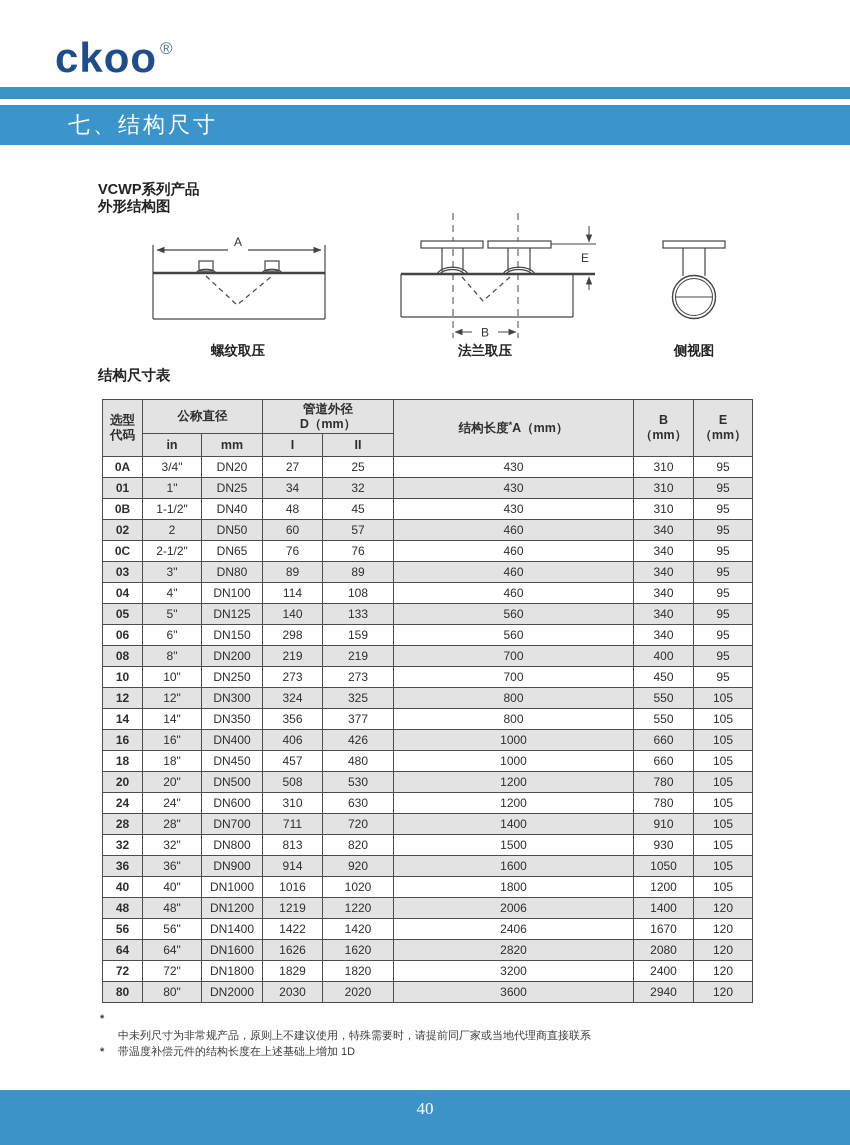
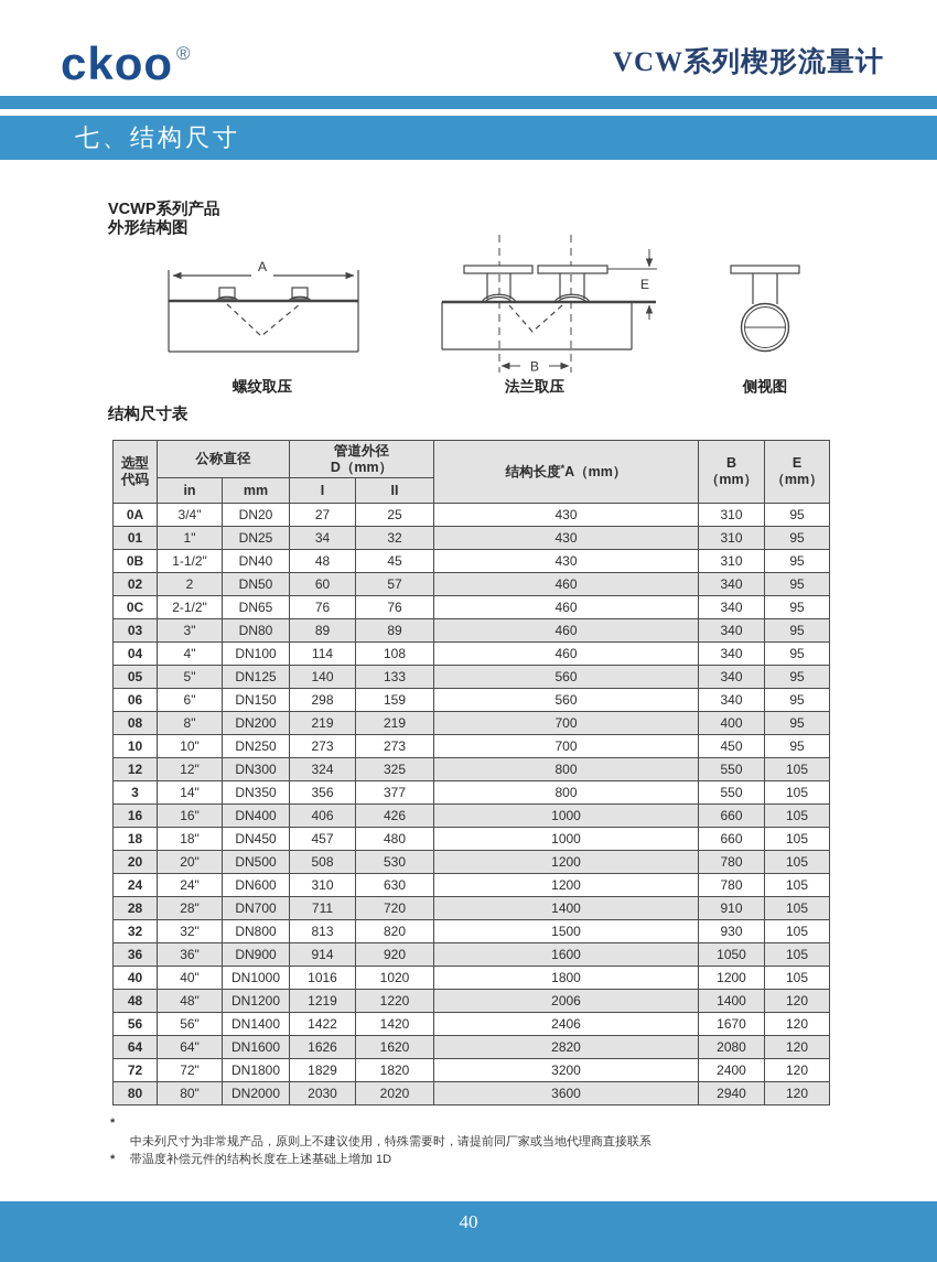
  ckoo ®
+ VCW系列楔形流量计
  七、结构尺寸
  VCWP系列产品
  外形结构图
  A
  B
  E
  螺纹取压
  法兰取压
  侧视图
  结构尺寸表
  选型 代码	公称直径	管道外径 D（mm）	结构长度*A（mm）	B （mm）	E （mm）
  in	mm	I	II
  0A	3/4"	DN20	27	25	430	310	95
  01	1"	DN25	34	32	430	310	95
  0B	1-1/2"	DN40	48	45	430	310	95
  02	2	DN50	60	57	460	340	95
  0C	2-1/2"	DN65	76	76	460	340	95
  03	3"	DN80	89	89	460	340	95
  04	4"	DN100	114	108	460	340	95
  05	5"	DN125	140	133	560	340	95
  06	6"	DN150	298	159	560	340	95
  08	8"	DN200	219	219	700	400	95
  10	10"	DN250	273	273	700	450	95
  12	12"	DN300	324	325	800	550	105
- 14	14"	DN350	356	377	800	550	105
+ 3	14"	DN350	356	377	800	550	105
  16	16"	DN400	406	426	1000	660	105
  18	18"	DN450	457	480	1000	660	105
  20	20"	DN500	508	530	1200	780	105
  24	24"	DN600	310	630	1200	780	105
  28	28"	DN700	711	720	1400	910	105
  32	32"	DN800	813	820	1500	930	105
  36	36"	DN900	914	920	1600	1050	105
  40	40"	DN1000	1016	1020	1800	1200	105
  48	48"	DN1200	1219	1220	2006	1400	120
  56	56"	DN1400	1422	1420	2406	1670	120
  64	64"	DN1600	1626	1620	2820	2080	120
  72	72"	DN1800	1829	1820	3200	2400	120
  80	80"	DN2000	2030	2020	3600	2940	120
  *
  中未列尺寸为非常规产品，原则上不建议使用，特殊需要时，请提前同厂家或当地代理商直接联系
  *
  带温度补偿元件的结构长度在上述基础上增加 1D
  40
